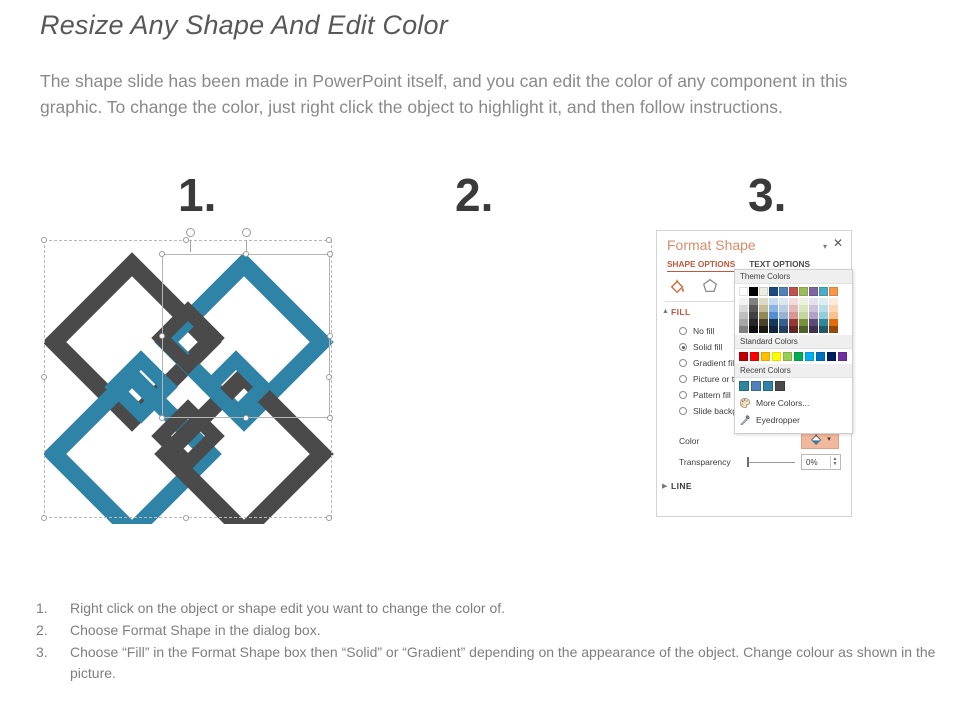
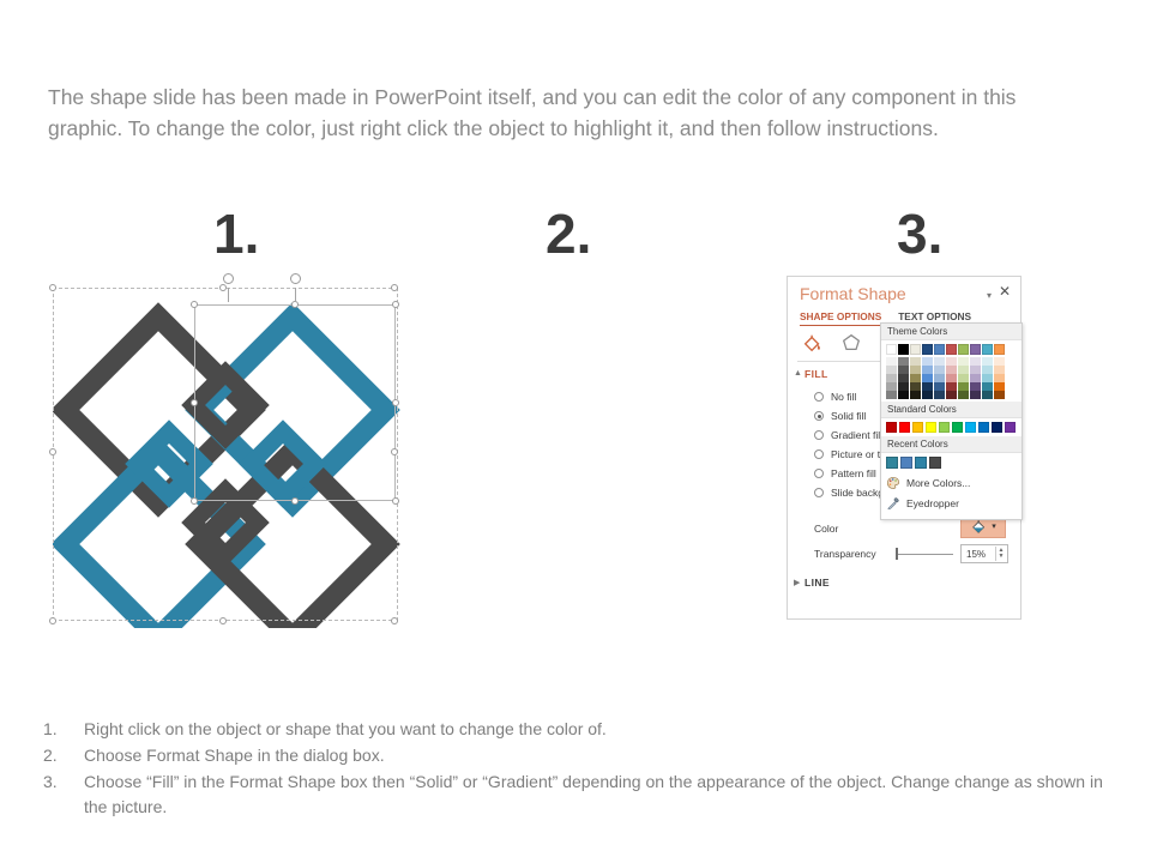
- Resize Any Shape And Edit Color
  The shape slide has been made in PowerPoint itself, and you can edit the color of any component in this graphic. To change the color, just right click the object to highlight it, and then follow instructions.
  1.
  2.
  3.
  Format Shape
  ▾
  ✕
  SHAPE OPTIONS
  TEXT OPTIONS
  FILL
  No fill
  Solid fill
  Gradient fi
  Pattern fill
  Color
  Transparency
- 0%
+ 15%
  LINE
  Theme Colors
  Standard Colors
  Recent Colors
  More Colors...
  Eyedropper
  1.
- Right click on the object or shape edit you want to change the color of.
+ Right click on the object or shape that you want to change the color of.
  2.
  Choose Format Shape in the dialog box.
  3.
- Choose “Fill” in the Format Shape box then “Solid” or “Gradient” depending on the appearance of the object. Change colour as shown in the picture.
+ Choose “Fill” in the Format Shape box then “Solid” or “Gradient” depending on the appearance of the object. Change change as shown in the picture.
